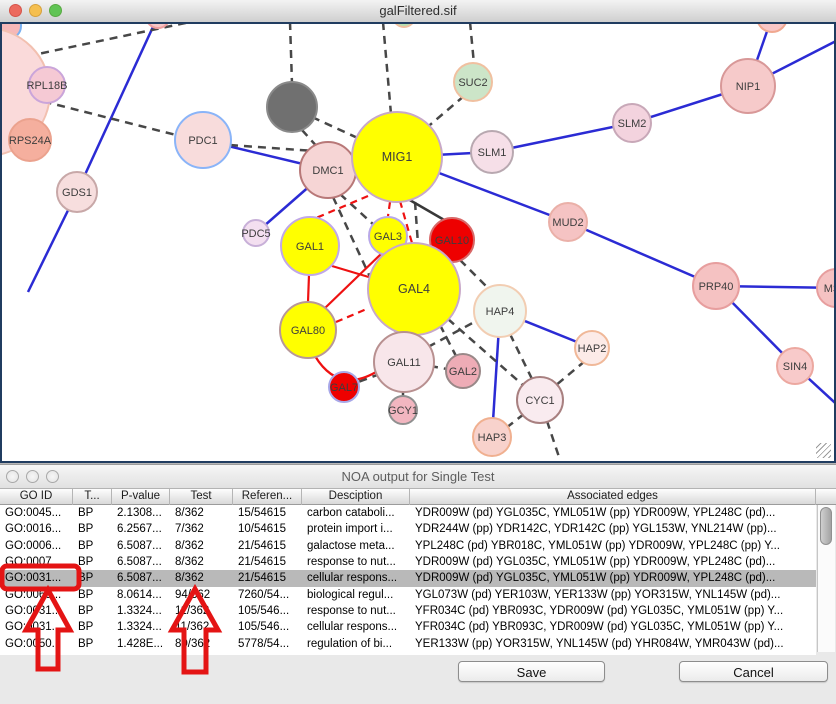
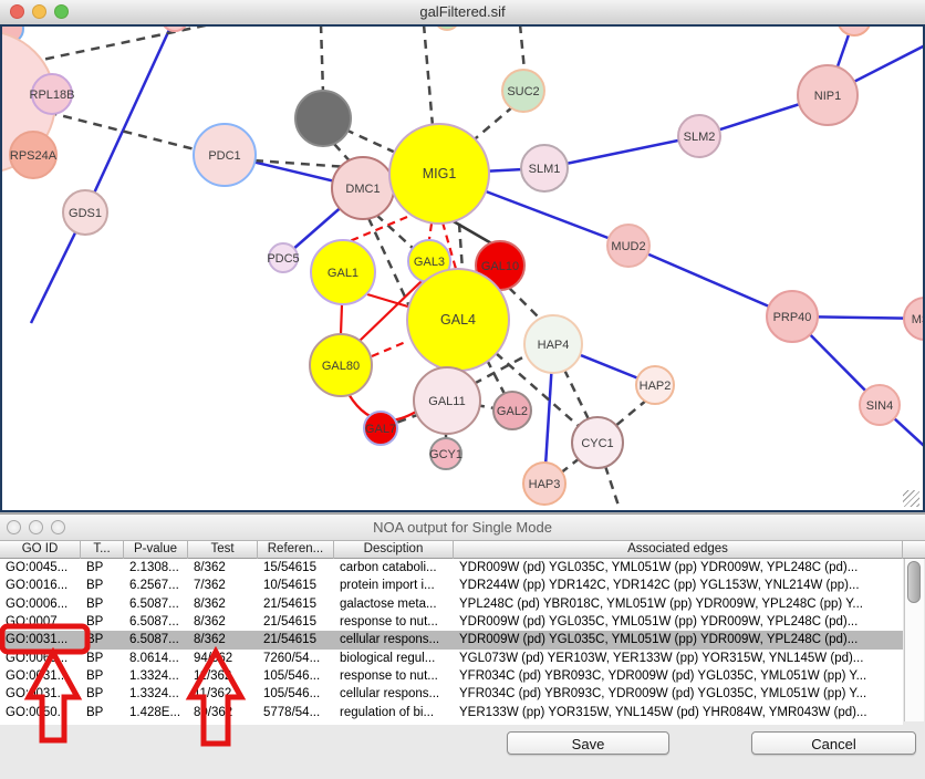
  galFiltered.sif
  RPL18B
  RPS24A
  GDS1
  PDC1
  DMC1
  MIG1
  SUC2
  NIP1
  SLM2
  SLM1
  MUD2
  PDC5
  GAL1
  GAL3
  GAL10
  GAL4
  HAP4
  GAL80
  GAL11
  GAL2
  GAL7
  GCY1
  CYC1
  HAP2
  HAP3
  PRP40
  SIN4
- NOA output for Single Test
+ NOA output for Single Mode
  GO ID
  T...
  P-value
  Test
  Referen...
  Desciption
  Associated edges
  GO:0045...
  BP
  2.1308...
  8/362
  15/54615
  carbon cataboli...
  YDR009W (pd) YGL035C, YML051W (pp) YDR009W, YPL248C (pd)...
  GO:0016...
  BP
  6.2567...
  7/362
  10/54615
  protein import i...
  YDR244W (pp) YDR142C, YDR142C (pp) YGL153W, YNL214W (pp)...
  GO:0006...
  BP
  6.5087...
  8/362
  21/54615
  galactose meta...
  YPL248C (pd) YBR018C, YML051W (pp) YDR009W, YPL248C (pp) Y...
  GO:0007...
  BP
  6.5087...
  8/362
  21/54615
  response to nut...
  YDR009W (pd) YGL035C, YML051W (pp) YDR009W, YPL248C (pd)...
  GO:0031...
  BP
  6.5087...
  8/362
  21/54615
  cellular respons...
  YDR009W (pd) YGL035C, YML051W (pp) YDR009W, YPL248C (pd)...
  GO:006..
  BP
  8.0614...
  7260/54...
  biological regul...
  YGL073W (pd) YER103W, YER133W (pp) YOR315W, YNL145W (pd)...
  GO:031..
  BP
  1.3324...
  105/546...
  response to nut...
  YFR034C (pd) YBR093C, YDR009W (pd) YGL035C, YML051W (pp) Y...
  GO:031...
  BP
  1.3324...
  11/362
  105/546...
  cellular respons...
  YFR034C (pd) YBR093C, YDR009W (pd) YGL035C, YML051W (pp) Y...
  GO:050.
  BP
  1.428E...
  5778/54...
  regulation of bi...
  YER133W (pp) YOR315W, YNL145W (pd) YHR084W, YMR043W (pd)...
  Save
  Cancel
